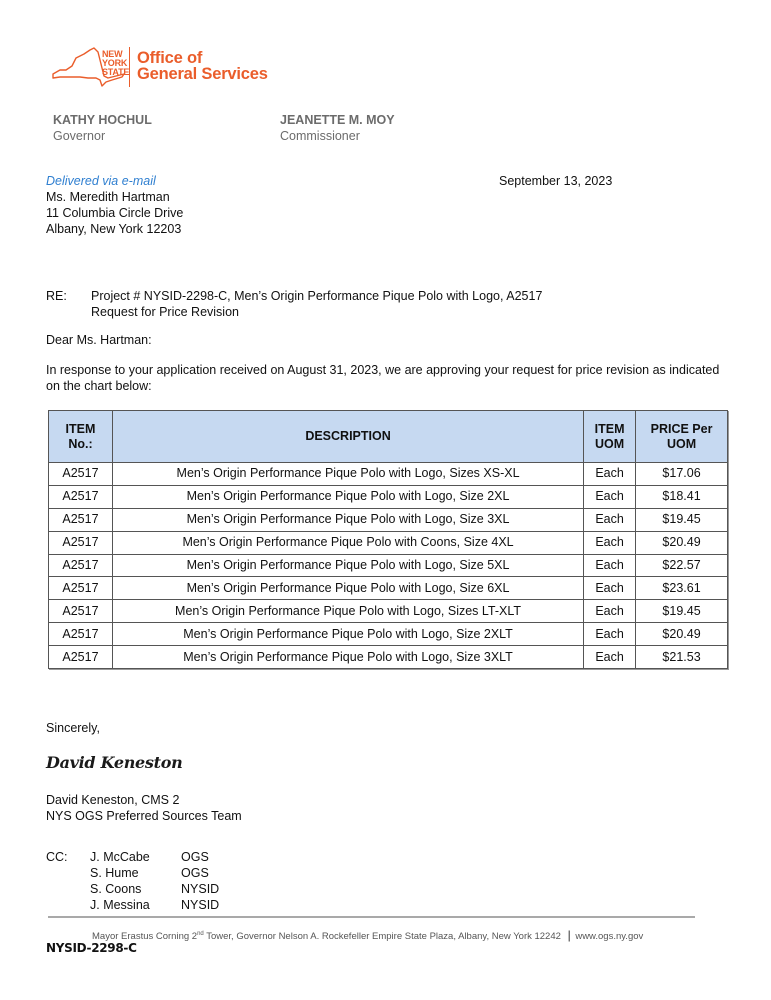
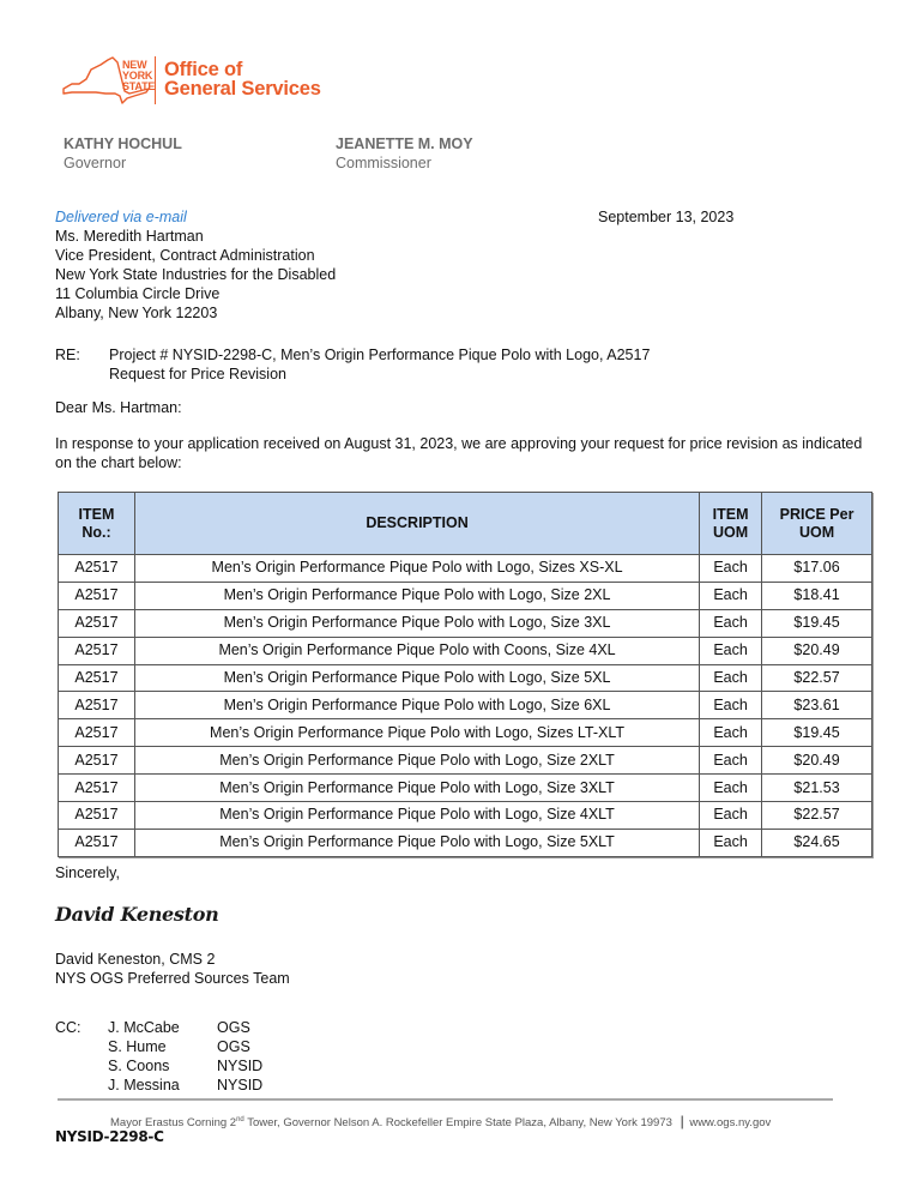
  NEW
  YORK
  STATE
  Office of
  General Services
  KATHY HOCHUL
  Governor
  JEANETTE M. MOY
  Commissioner
  Delivered via e-mail
  September 13, 2023
  Ms. Meredith Hartman
+ Vice President, Contract Administration
+ New York State Industries for the Disabled
  11 Columbia Circle Drive
  Albany, New York 12203
  RE:
  Project # NYSID-2298-C, Men’s Origin Performance Pique Polo with Logo, A2517
  Request for Price Revision
  Dear Ms. Hartman:
  In response to your application received on August 31, 2023, we are approving your request for price revision as indicated on the chart below:
  ITEM No.:	DESCRIPTION	ITEM UOM	PRICE Per UOM
  A2517	Men’s Origin Performance Pique Polo with Logo, Sizes XS-XL	Each	$17.06
  A2517	Men’s Origin Performance Pique Polo with Logo, Size 2XL	Each	$18.41
  A2517	Men’s Origin Performance Pique Polo with Logo, Size 3XL	Each	$19.45
  A2517	Men’s Origin Performance Pique Polo with Coons, Size 4XL	Each	$20.49
  A2517	Men’s Origin Performance Pique Polo with Logo, Size 5XL	Each	$22.57
  A2517	Men’s Origin Performance Pique Polo with Logo, Size 6XL	Each	$23.61
  A2517	Men’s Origin Performance Pique Polo with Logo, Sizes LT-XLT	Each	$19.45
  A2517	Men’s Origin Performance Pique Polo with Logo, Size 2XLT	Each	$20.49
  A2517	Men’s Origin Performance Pique Polo with Logo, Size 3XLT	Each	$21.53
+ A2517	Men’s Origin Performance Pique Polo with Logo, Size 4XLT	Each	$22.57
+ A2517	Men’s Origin Performance Pique Polo with Logo, Size 5XLT	Each	$24.65
  Sincerely,
  David Keneston
  David Keneston, CMS 2
  NYS OGS Preferred Sources Team
  CC:
  J. McCabe
  S. Hume
  S. Coons
  J. Messina
  OGS
  OGS
  NYSID
  NYSID
- Mayor Erastus Corning 2 Tower, Governor Nelson A. Rockefeller Empire State Plaza, Albany, New York 12242 | www.ogs.ny.gov
+ Mayor Erastus Corning 2 Tower, Governor Nelson A. Rockefeller Empire State Plaza, Albany, New York 19973 | www.ogs.ny.gov
  NYSID-2298-C
